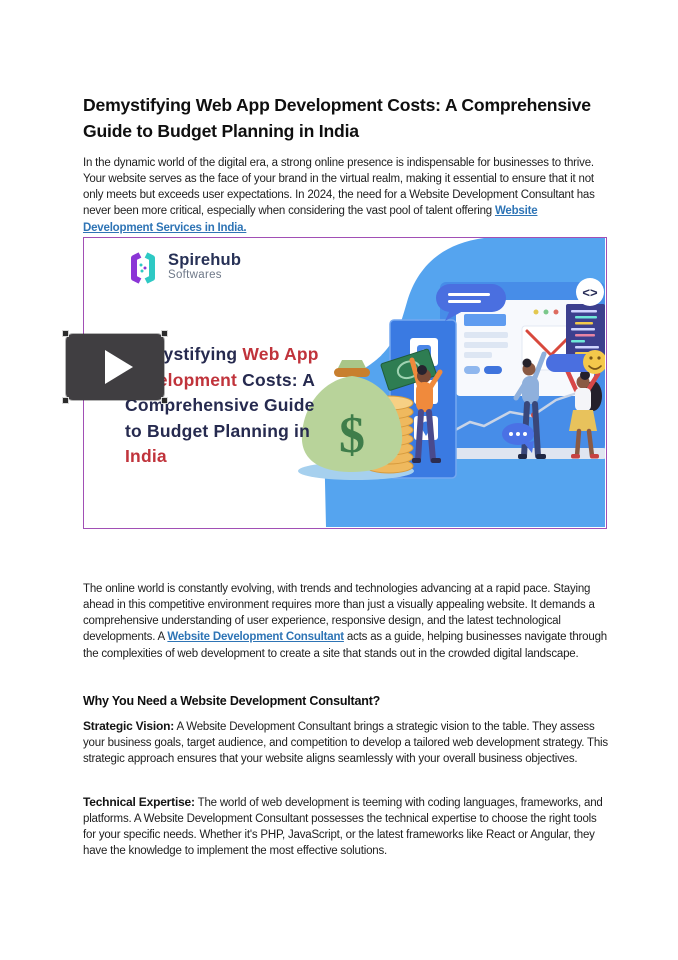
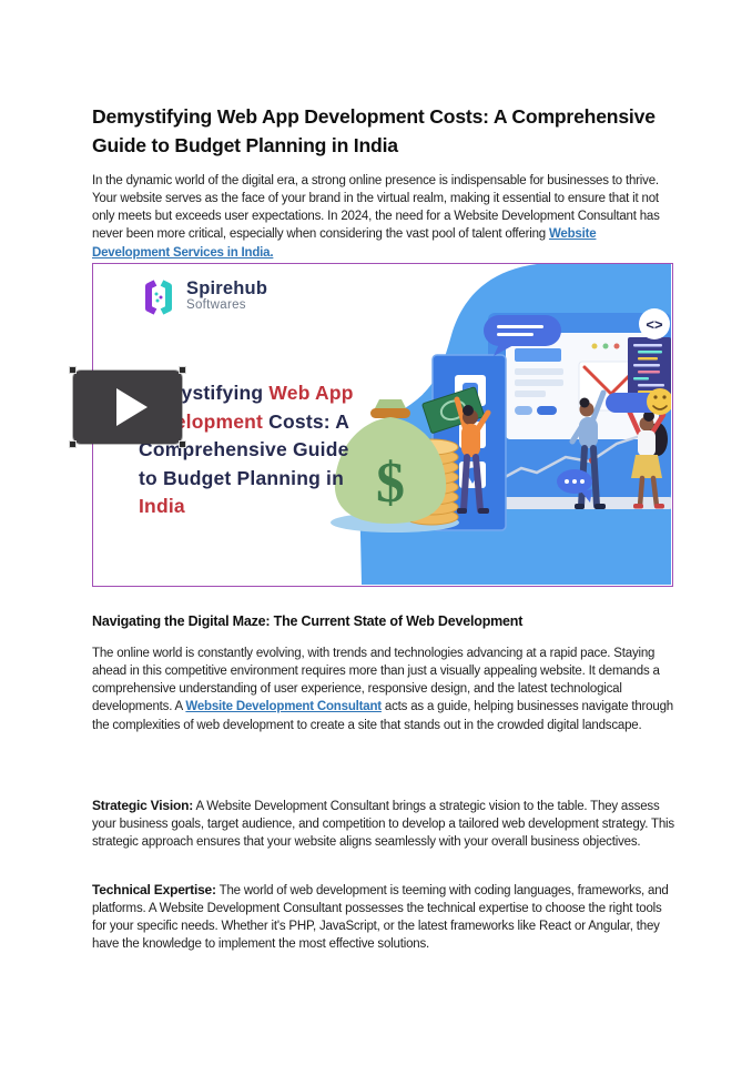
  Demystifying Web App Development Costs: A Comprehensive Guide to Budget Planning in India
  In the dynamic world of the digital era, a strong online presence is indispensable for businesses to thrive. Your website serves as the face of your brand in the virtual realm, making it essential to ensure that it not only meets but exceeds user expectations. In 2024, the need for a Website Development Consultant has never been more critical, especially when considering the vast pool of talent offering Website Development Services in India.
  <>
  $
  Spirehub
  Softwares
  ystifying Web App lopment Costs: A Comprehensive Guide to Budget Planning in India
+ Navigating the Digital Maze: The Current State of Web Development
  The online world is constantly evolving, with trends and technologies advancing at a rapid pace. Staying ahead in this competitive environment requires more than just a visually appealing website. It demands a comprehensive understanding of user experience, responsive design, and the latest technological developments. A Website Development Consultant acts as a guide, helping businesses navigate through the complexities of web development to create a site that stands out in the crowded digital landscape.
- Why You Need a Website Development Consultant?
  Strategic Vision: A Website Development Consultant brings a strategic vision to the table. They assess your business goals, target audience, and competition to develop a tailored web development strategy. This strategic approach ensures that your website aligns seamlessly with your overall business objectives.
  Technical Expertise: The world of web development is teeming with coding languages, frameworks, and platforms. A Website Development Consultant possesses the technical expertise to choose the right tools for your specific needs. Whether it's PHP, JavaScript, or the latest frameworks like React or Angular, they have the knowledge to implement the most effective solutions.
